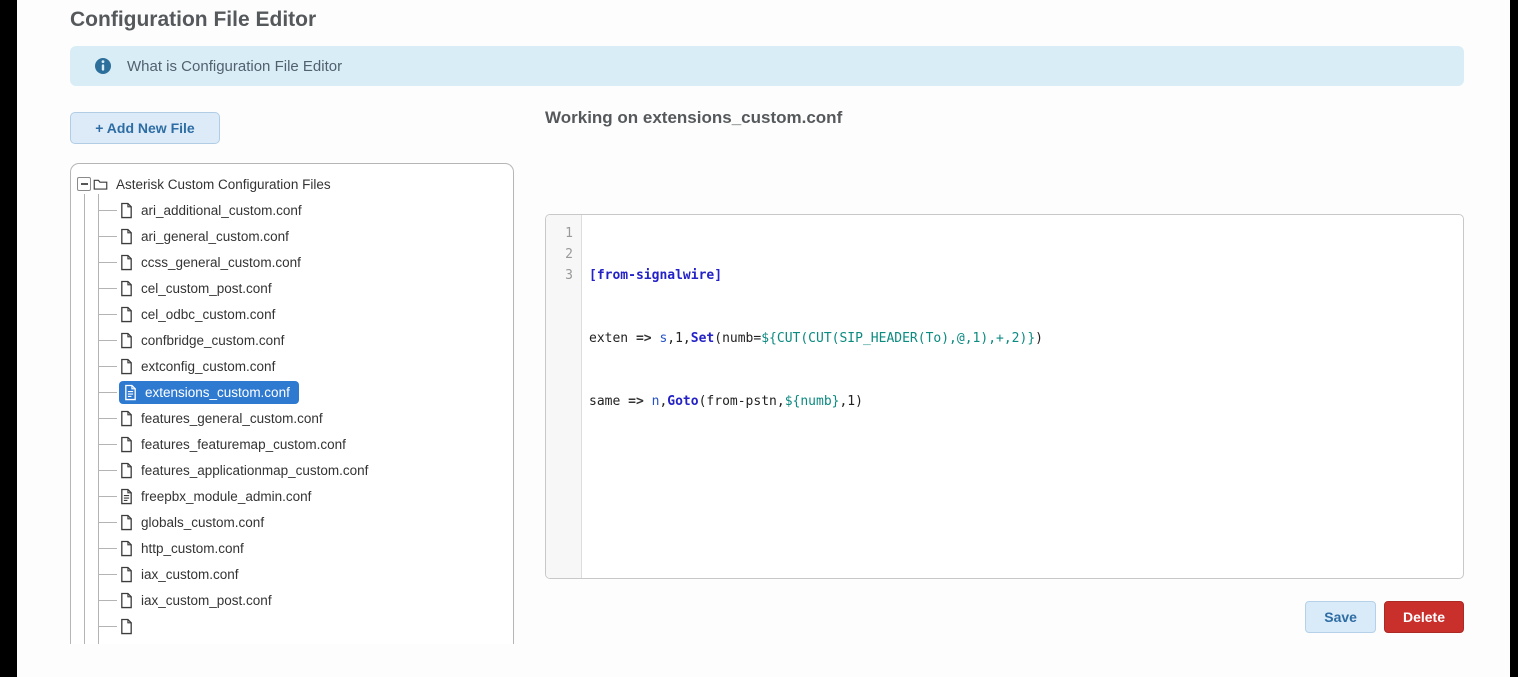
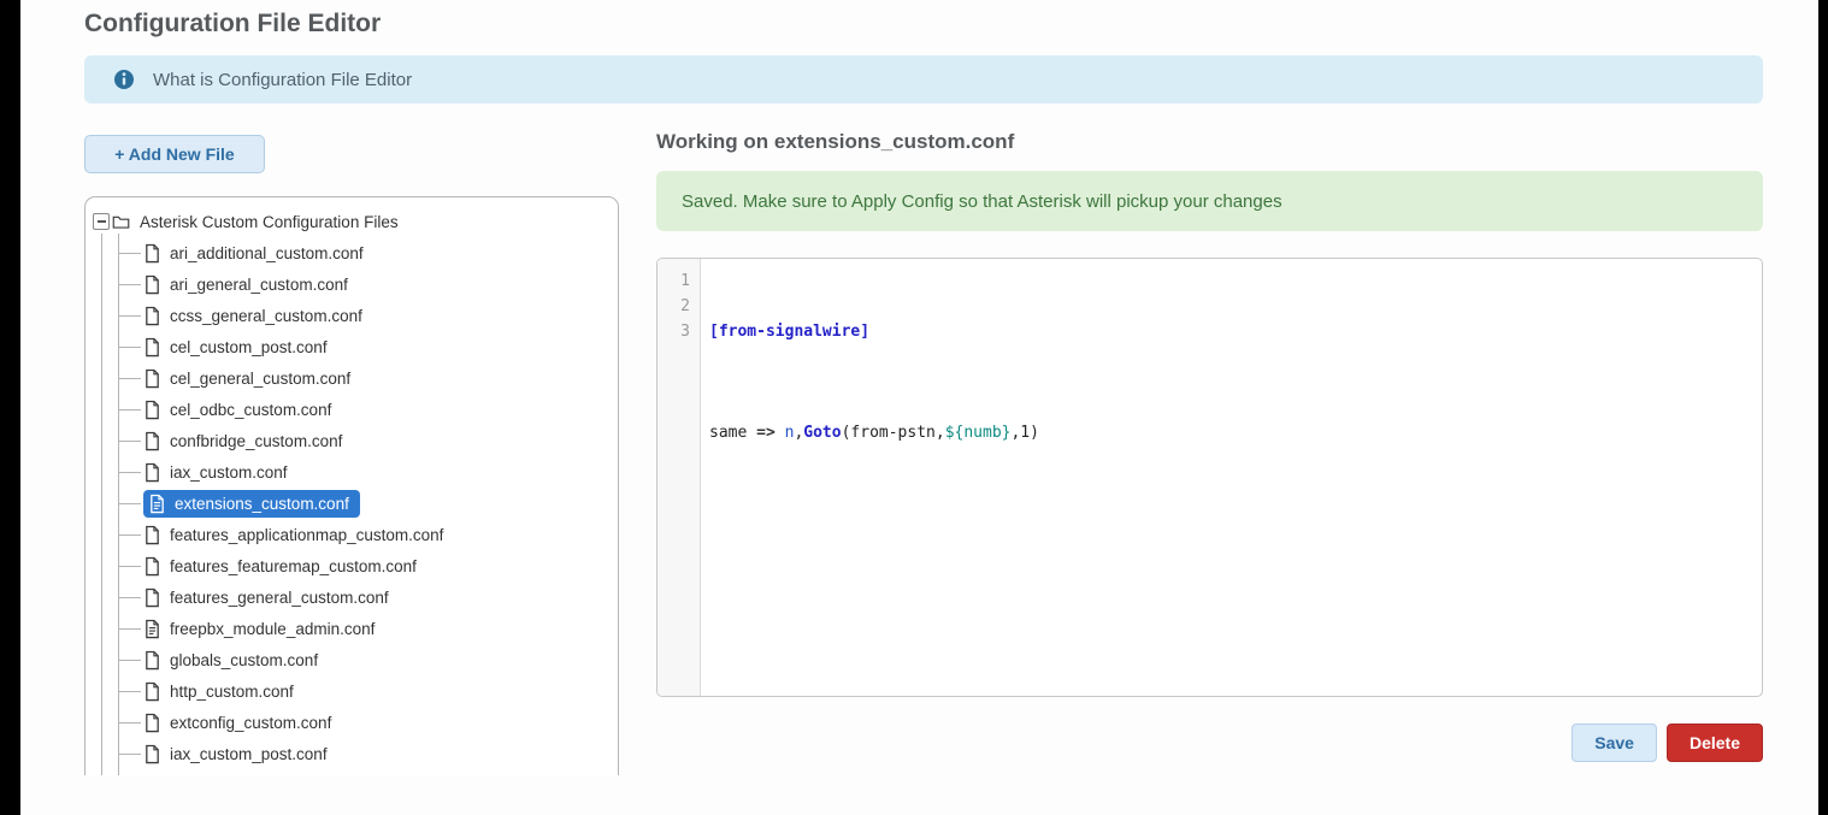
  Configuration File Editor
  What is Configuration File Editor
  + Add New File
  Asterisk Custom Configuration Files
  ari_additional_custom.conf
  ari_general_custom.conf
  ccss_general_custom.conf
  cel_custom_post.conf
+ cel_general_custom.conf
  cel_odbc_custom.conf
  confbridge_custom.conf
- extconfig_custom.conf
+ iax_custom.conf
  extensions_custom.conf
- features_general_custom.conf
+ features_applicationmap_custom.conf
  features_featuremap_custom.conf
- features_applicationmap_custom.conf
+ features_general_custom.conf
  freepbx_module_admin.conf
  globals_custom.conf
  http_custom.conf
- iax_custom.conf
+ extconfig_custom.conf
  iax_custom_post.conf
  Working on extensions_custom.conf
+ Saved. Make sure to Apply Config so that Asterisk will pickup your changes
  1
  2
  3
  [from-signalwire]
- exten => s,1,Set(numb=${CUT(CUT(SIP_HEADER(To),@,1),+,2)})
  same => n,Goto(from-pstn,${numb},1)
  Save
  Delete
